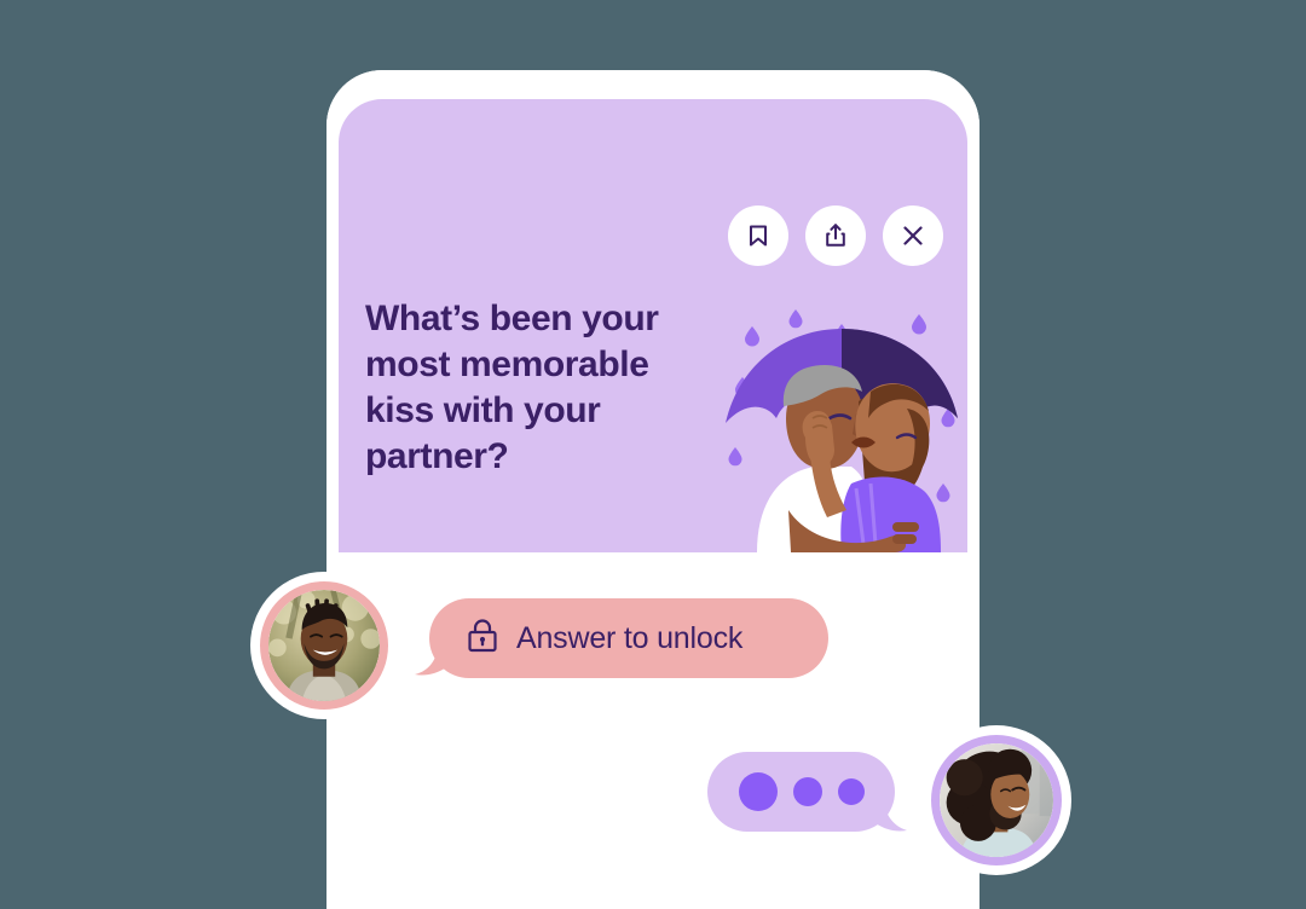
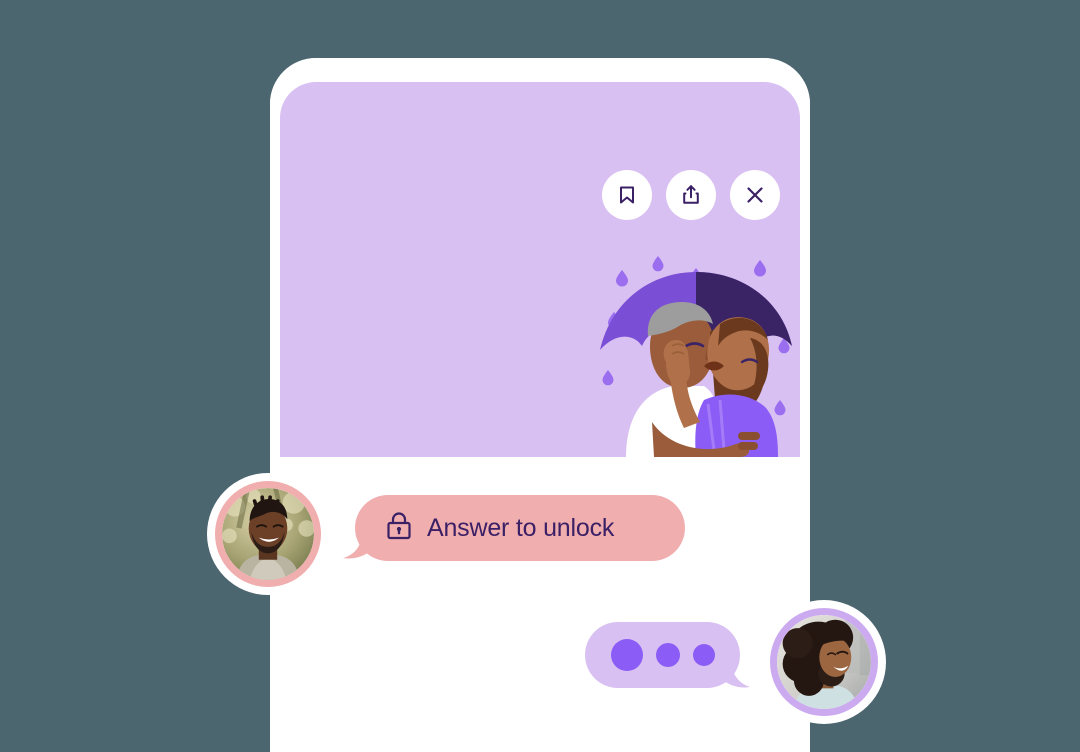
- What’s been your most memorable kiss with your partner?
  Answer to unlock
